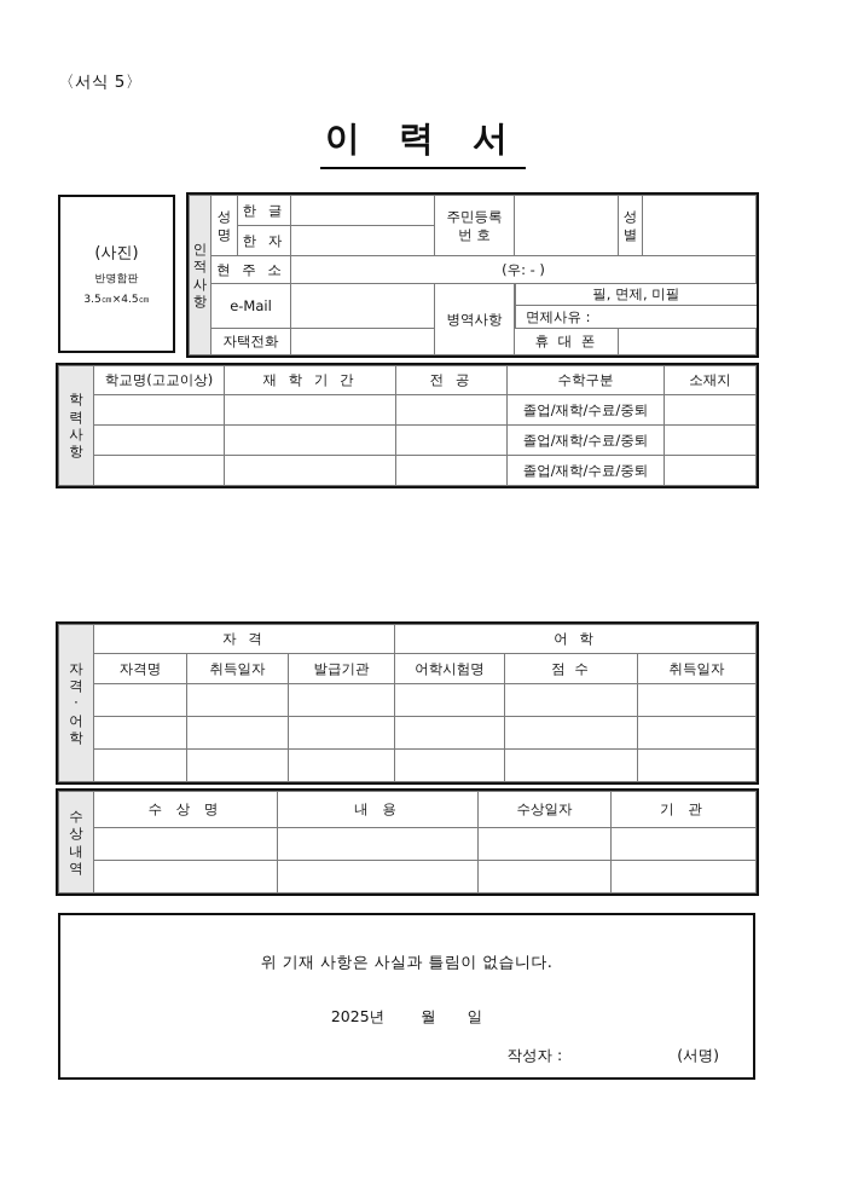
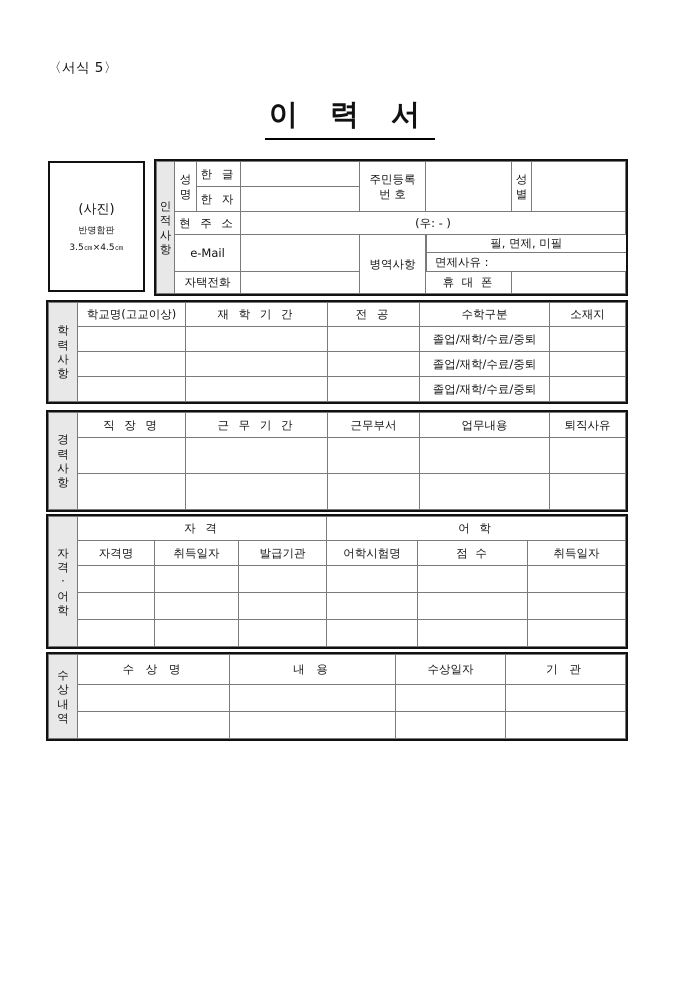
  〈서식 5〉
  이 력 서
  (사진)
  반명함판
  3.5㎝×4.5㎝
  인 적 사 항	성 명	한 글		주민등록 번 호		성 별
  한 자
  현 주 소	(우: - )
  e-Mail		병역사항	필, 면제, 미필 면제사유 :
  자택전화		휴 대 폰
  학 력 사 항	학교명(고교이상)	재 학 기 간	전 공	수학구분	소재지
  			졸업/재학/수료/중퇴
  			졸업/재학/수료/중퇴
  			졸업/재학/수료/중퇴
+ 경 력 사 항	직 장 명	근 무 기 간	근무부서	업무내용	퇴직사유
  자 격 · 어 학	자 격	어 학
  자격명	취득일자	발급기관	어학시험명	점 수	취득일자
  수 상 내 역	수 상 명	내 용	수상일자	기 관
- 위 기재 사항은 사실과 틀림이 없습니다.
- 2025년 월 일
- 작성자 : (서명)
